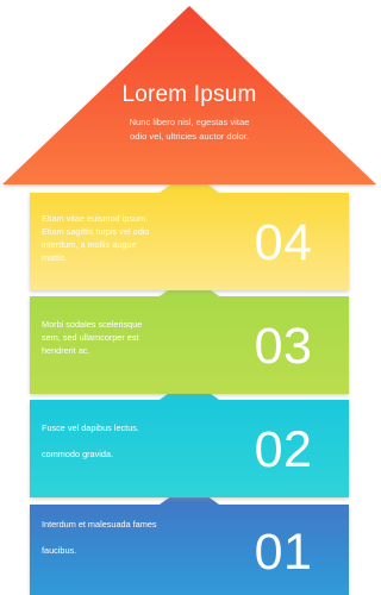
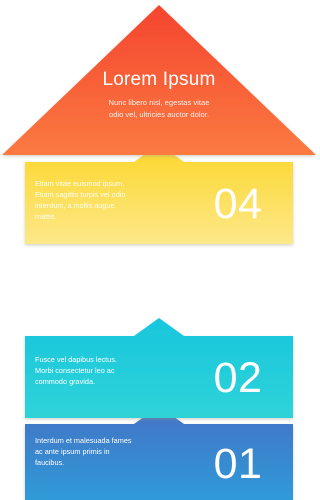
  Interdum et malesuada fames
+ ac ante ipsum primis in
  faucibus.
  01
  Fusce vel dapibus lectus.
+ Morbi consectetur leo ac
  commodo gravida.
  02
- Morbi sodales scelerisque
- sem, sed ullamcorper est
- hendrerit ac.
- 03
  Etiam vitae euismod ipsum.
  Etiam sagittis turpis vel odio
  interdum, a mollis augue
  mattis.
  04
  Lorem Ipsum
  Nunc libero nisl, egestas vitae
  odio vel, ultricies auctor dolor.
